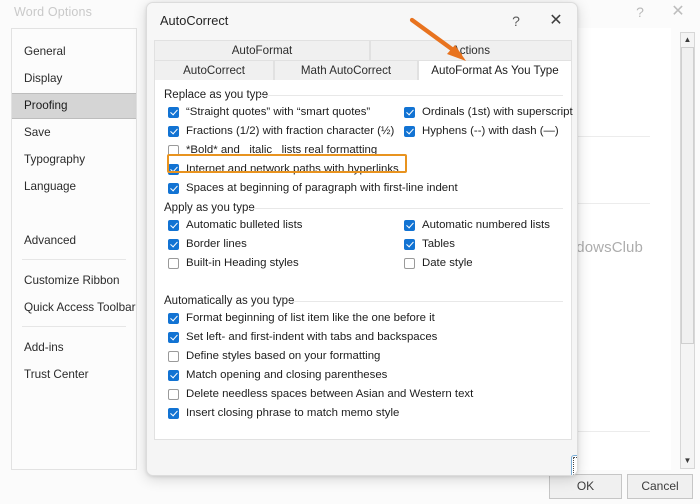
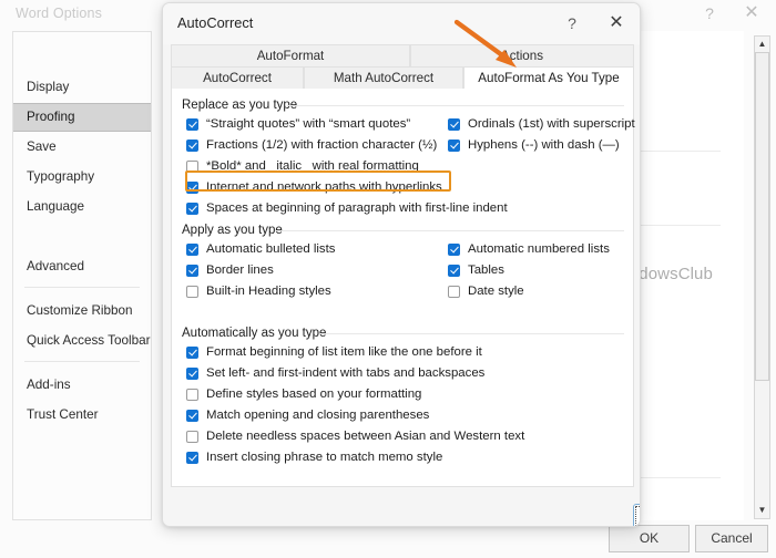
  Word Options
  ?
  ✕
- General
  Display
  Proofing
  Save
  Typography
  Language
  Advanced
  Customize Ribbon
  Quick Access Toolbar
  Add-ins
  Trust Center
  ▲
  ▼
  OK
  Cancel
  AutoCorrect
  ?
  ✕
  AutoFormat
  ctions
  AutoCorrect
  Math AutoCorrect
  AutoFormat As You Type
  Replace as you ty
  “Straight quotes” with “smart quotes”
  Fractions (1/2) with fraction character (½)
- *Bold* and _italic_ lists real formatting
+ *Bold* and _italic_ with real formatting
  Internet and network paths with hyperlinks
  Spaces at beginning of paragraph with first-line indent
  Ordinals (1st) with superscript
  Hyphens (--) with dash (—)
  Apply as you typ
  Automatic bulleted lists
  Border lines
  Built-in Heading styles
  Automatic numbered lists
  Tables
  Date style
  Automatically as you typ
  Format beginning of list item like the one before it
  Set left- and first-indent with tabs and backspaces
  Define styles based on your formatting
  Match opening and closing parentheses
  Delete needless spaces between Asian and Western text
  Insert closing phrase to match memo style
